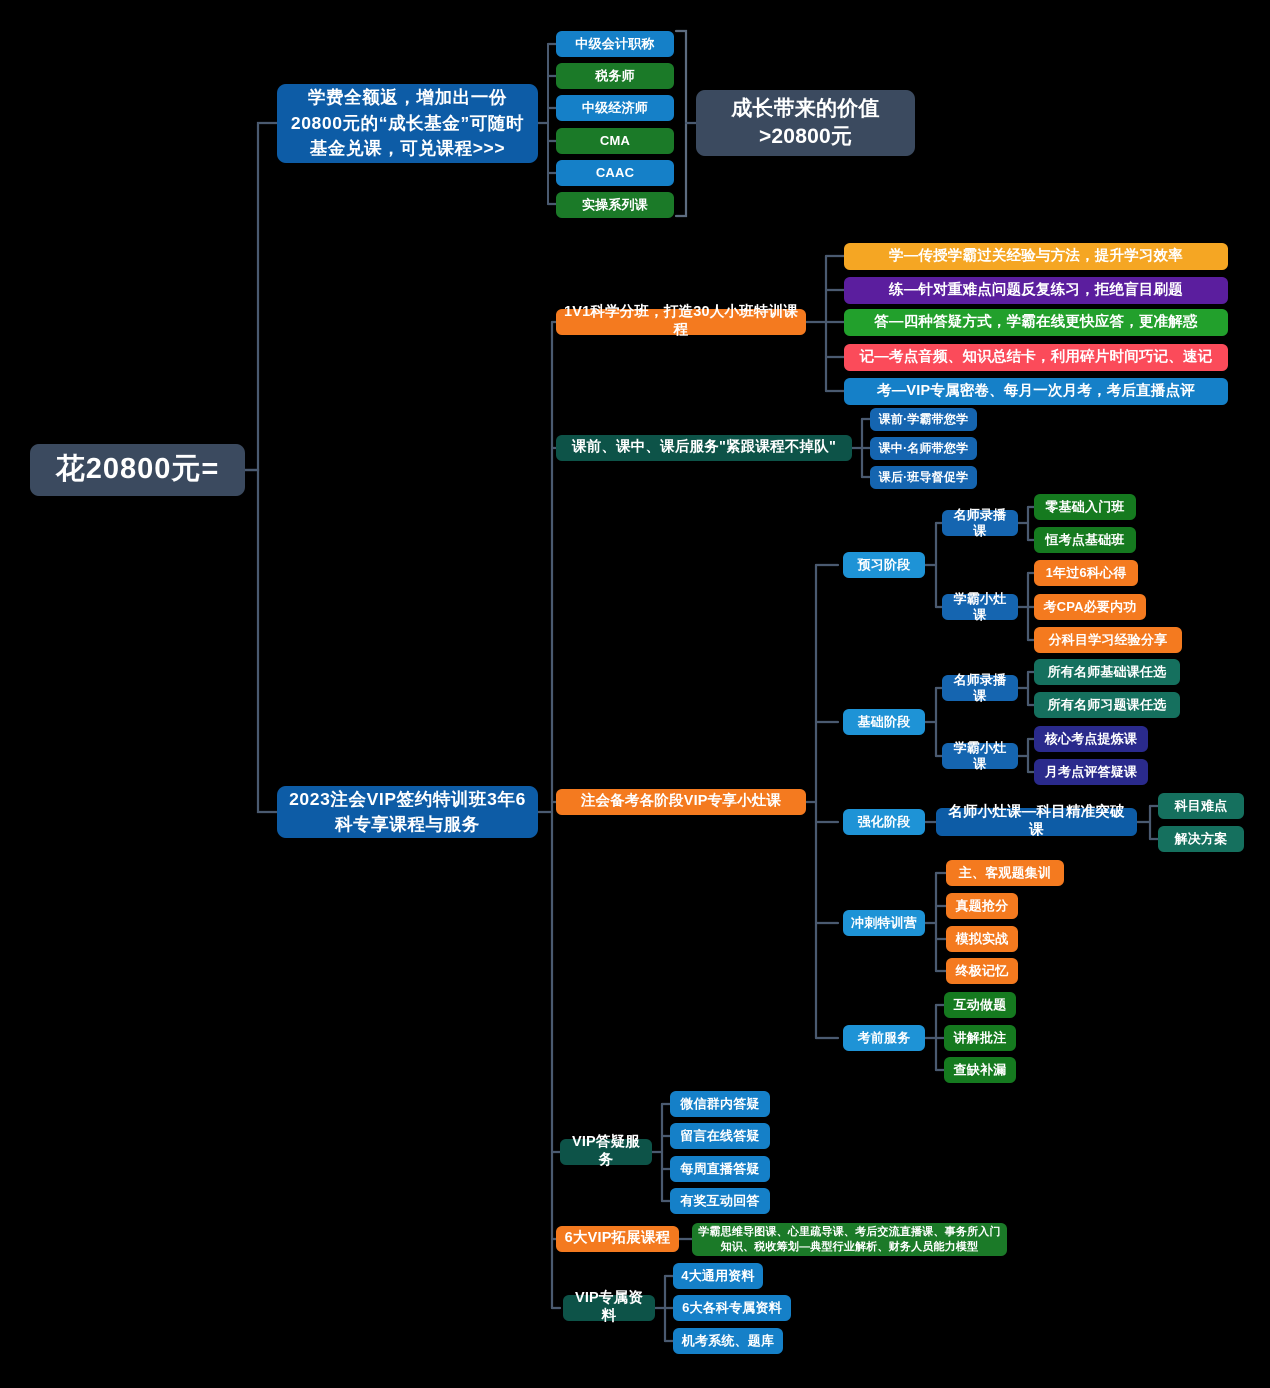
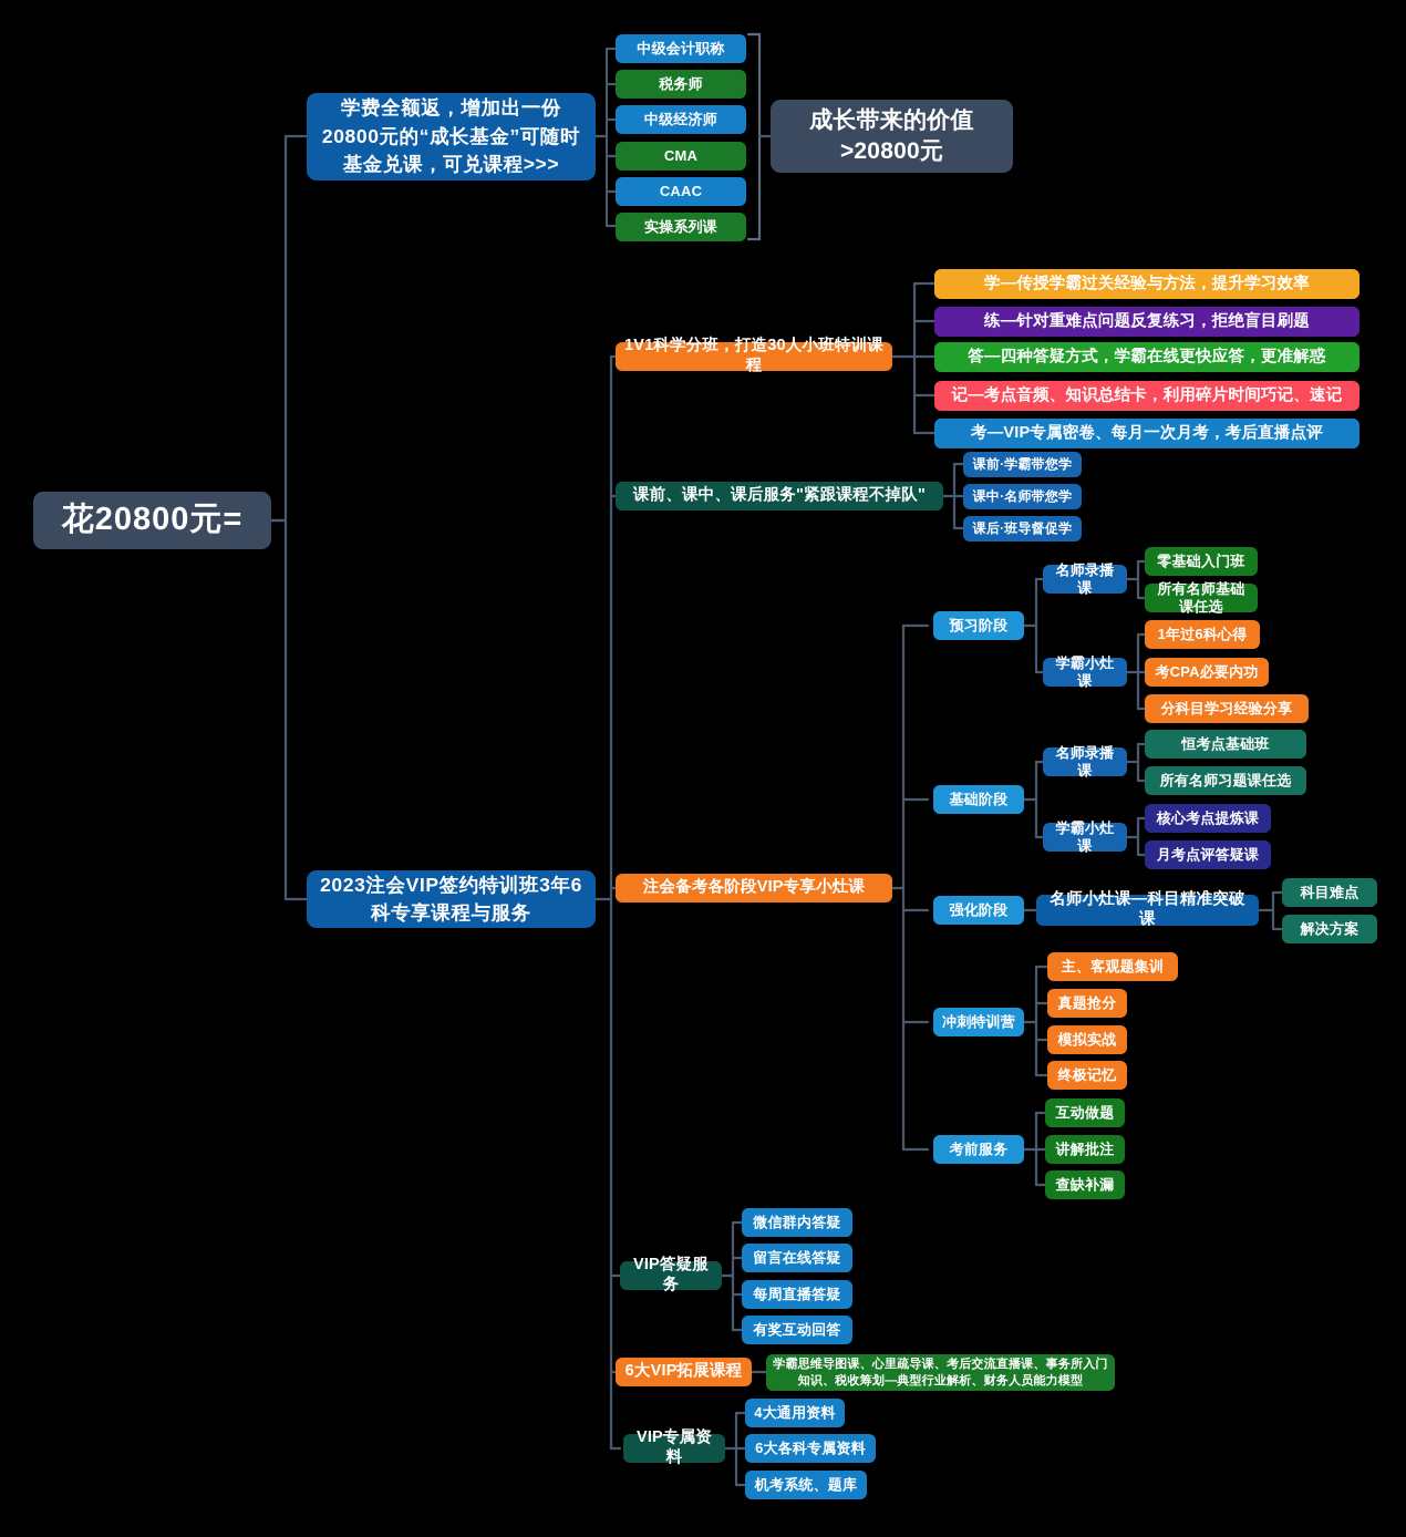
  花20800元=
  学费全额返，增加出一份20800元的“成长基金”可随时基金兑课，可兑课程>>>
  中级会计职称
  税务师
  中级经济师
  CMA
  CAAC
  实操系列课
  成长带来的价值
  >20800元
  2023注会VIP签约特训班3年6科专享课程与服务
  1V1科学分班，打造30人小班特训课程
  学—传授学霸过关经验与方法，提升学习效率
  练—针对重难点问题反复练习，拒绝盲目刷题
  答—四种答疑方式，学霸在线更快应答，更准解惑
  记—考点音频、知识总结卡，利用碎片时间巧记、速记
  考—VIP专属密卷、每月一次月考，考后直播点评
  课前、课中、课后服务"紧跟课程不掉队"
  课前·学霸带您学
  课中·名师带您学
  课后·班导督促学
  注会备考各阶段VIP专享小灶课
  预习阶段
  名师录播课
  学霸小灶课
  零基础入门班
- 恒考点基础班
+ 所有名师基础课任选
  1年过6科心得
  考CPA必要内功
  分科目学习经验分享
  基础阶段
  名师录播课
  学霸小灶课
- 所有名师基础课任选
+ 恒考点基础班
  所有名师习题课任选
  核心考点提炼课
  月考点评答疑课
  强化阶段
  名师小灶课—科目精准突破课
  科目难点
  解决方案
  冲刺特训营
  主、客观题集训
  真题抢分
  模拟实战
  终极记忆
  考前服务
  互动做题
  讲解批注
  查缺补漏
  VIP答疑服务
  微信群内答疑
  留言在线答疑
  每周直播答疑
  有奖互动回答
  6大VIP拓展课程
  学霸思维导图课、心里疏导课、考后交流直播课、事务所入门知识、税收筹划—典型行业解析、财务人员能力模型
  VIP专属资料
  4大通用资料
  6大各科专属资料
  机考系统、题库
